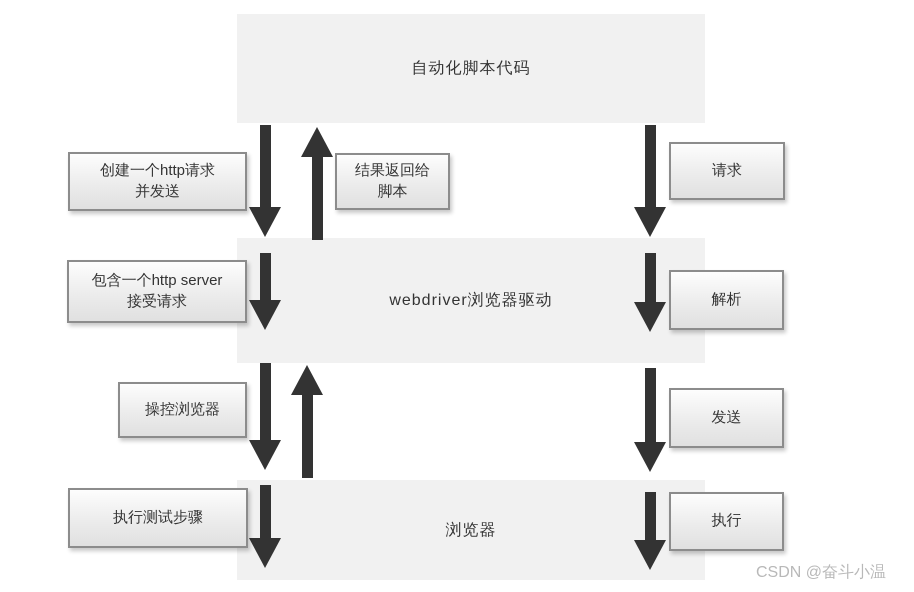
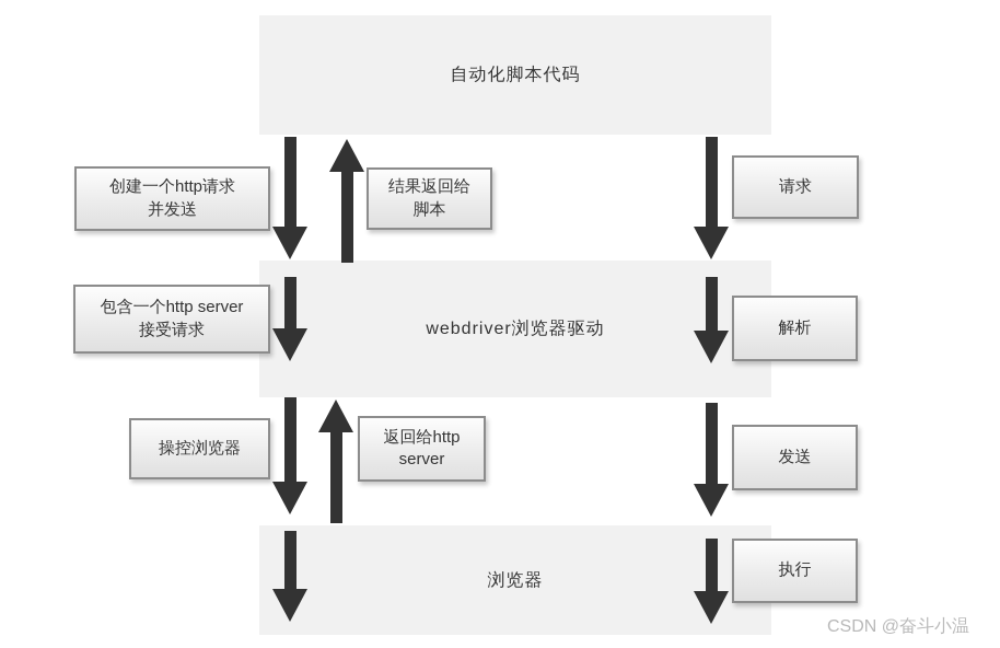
  自动化脚本代码
  webdriver浏览器驱动
  浏览器
  创建一个http请求
  并发送
  包含一个http server
  接受请求
  操控浏览器
- 执行测试步骤
  结果返回给
  脚本
+ 返回给http
+ server
  请求
  解析
  发送
  执行
  CSDN @奋斗小温
